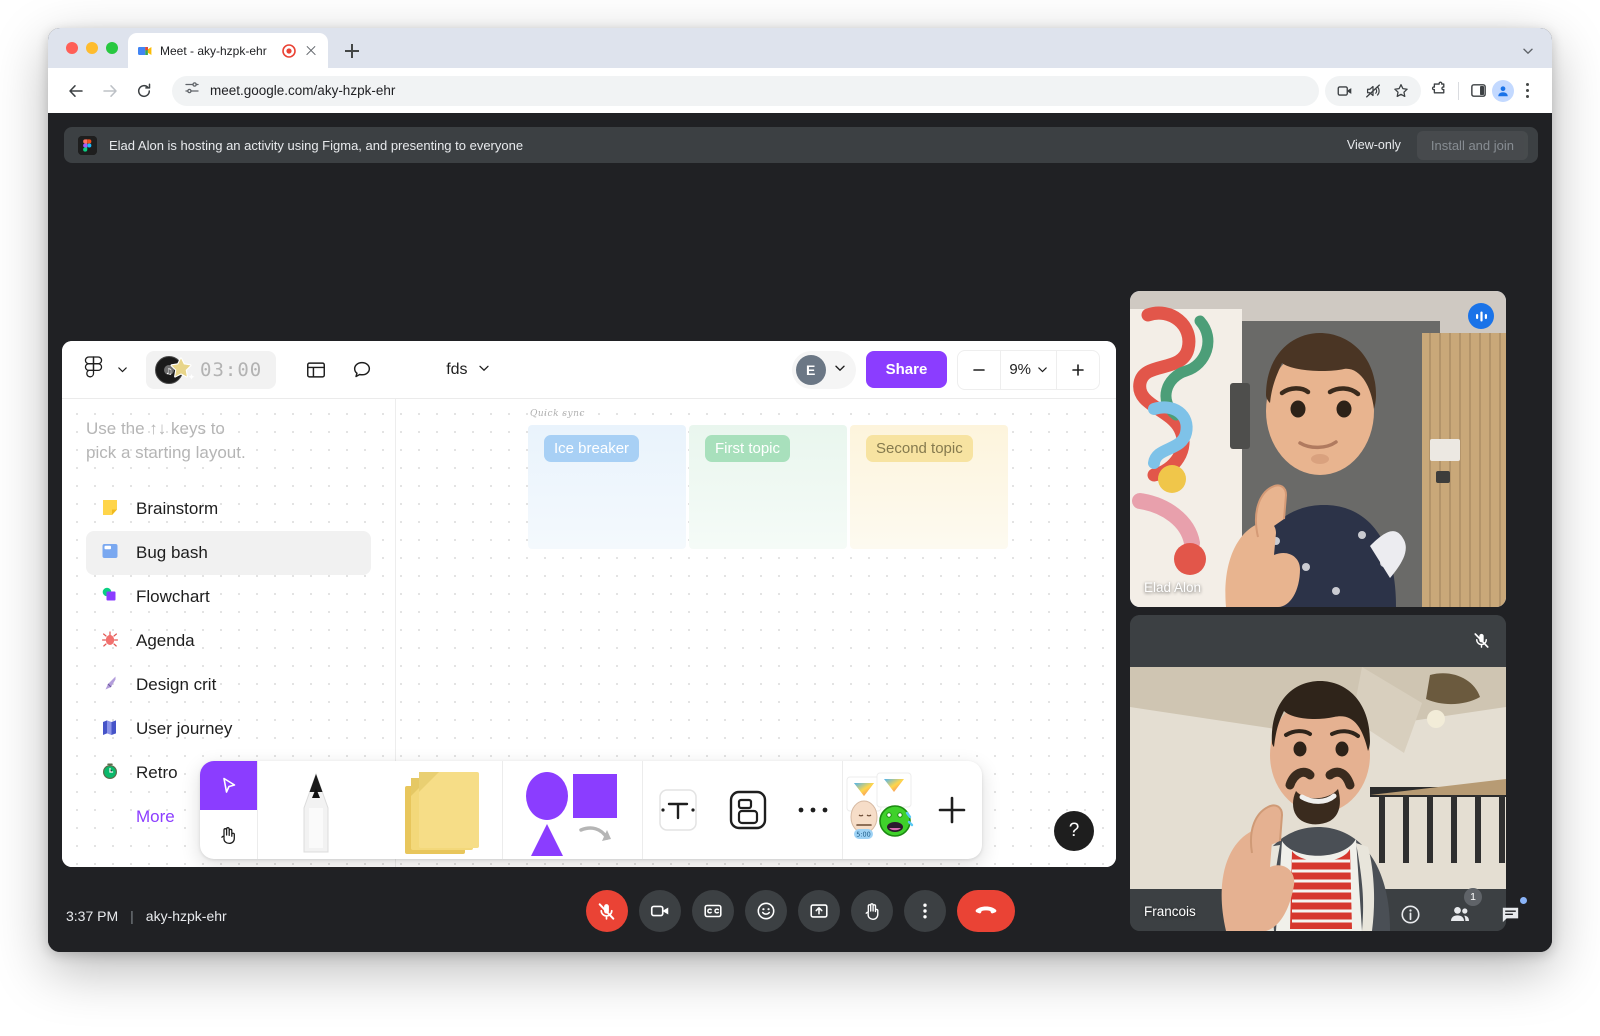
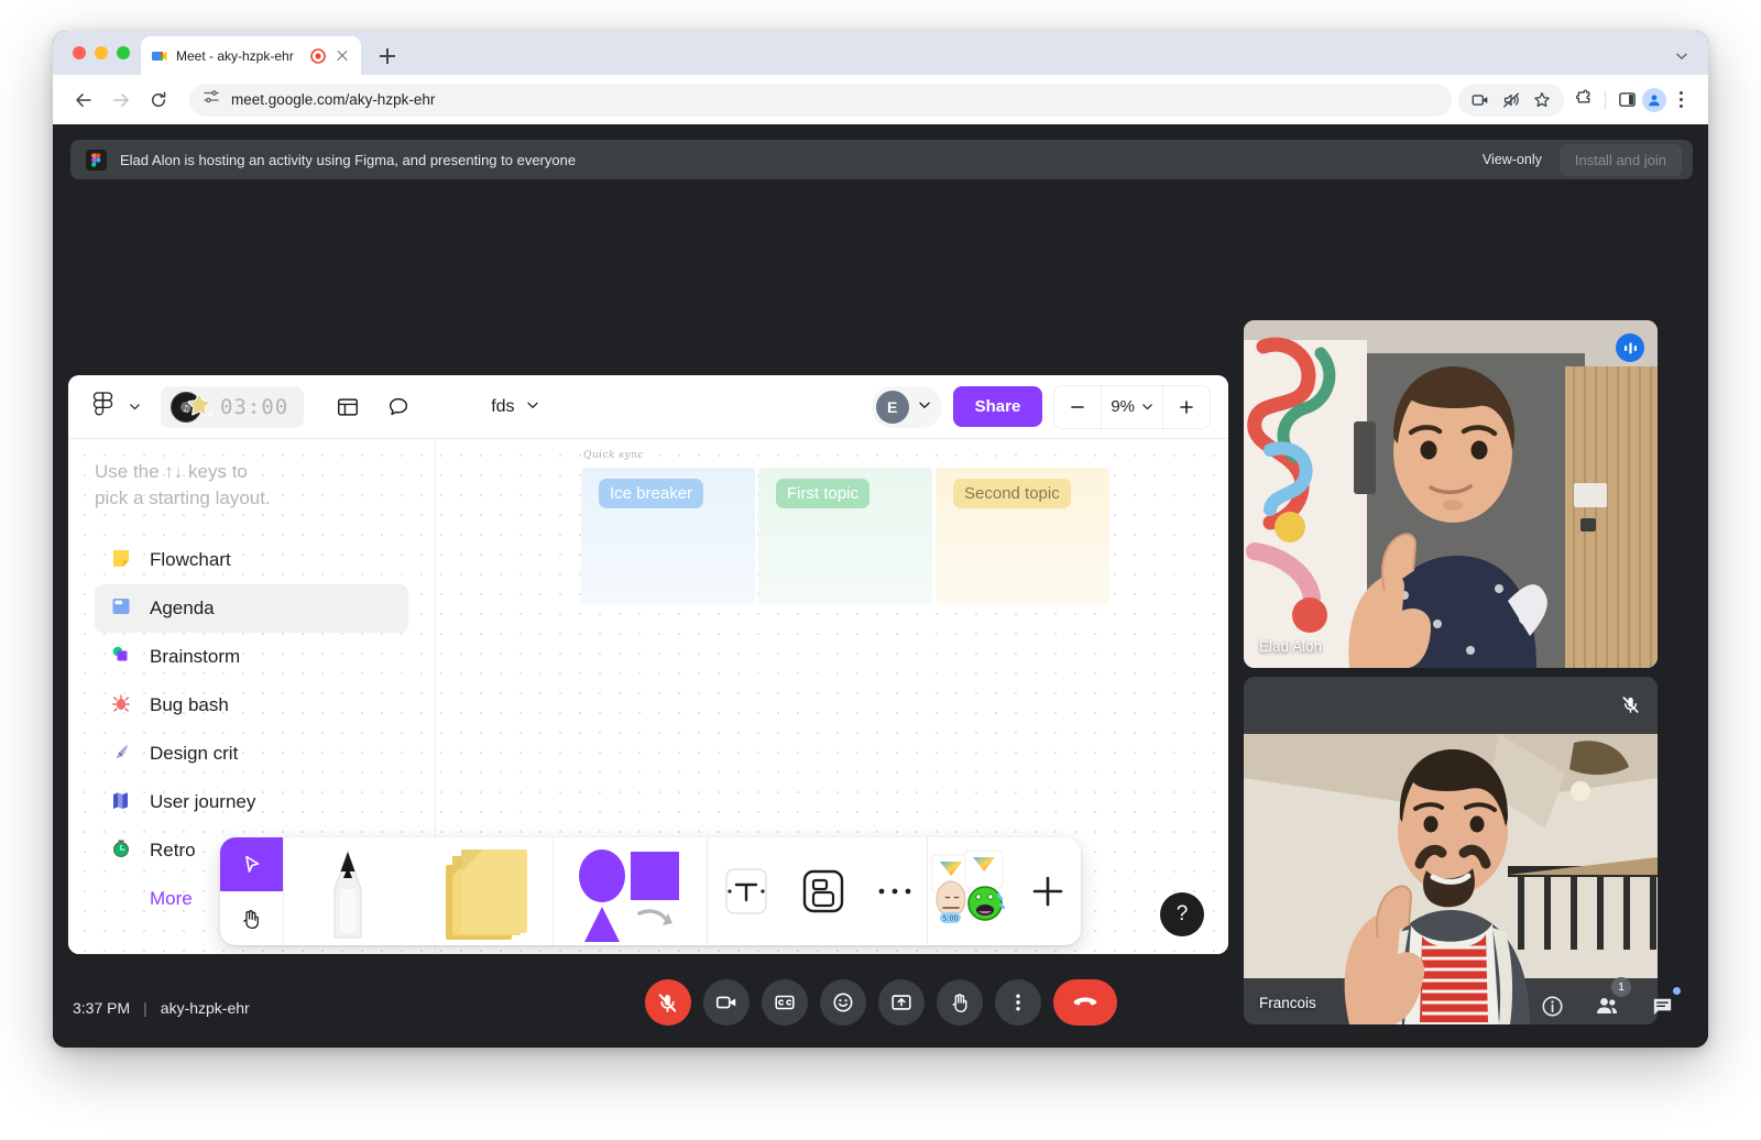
  Meet - aky-hzpk-ehr
  meet.google.com/aky-hzpk-ehr
  Elad Alon is hosting an activity using Figma, and presenting to everyone
  View-only
  Install and join
  ♫
  03:00
  fds
  E
  Share
  9%
  Use the ↑↓ keys to
  pick a starting layout.
- Brainstorm
+ Flowchart
- Bug bash
+ Agenda
- Flowchart
+ Brainstorm
- Agenda
+ Bug bash
  Design crit
  User journey
  Retro
  More
  Quick sync
  Ice breaker
  First topic
  Second topic
  5:00
  ?
  Elad Alon
  Francois
  3:37 PM
  |
  aky-hzpk-ehr
  1
